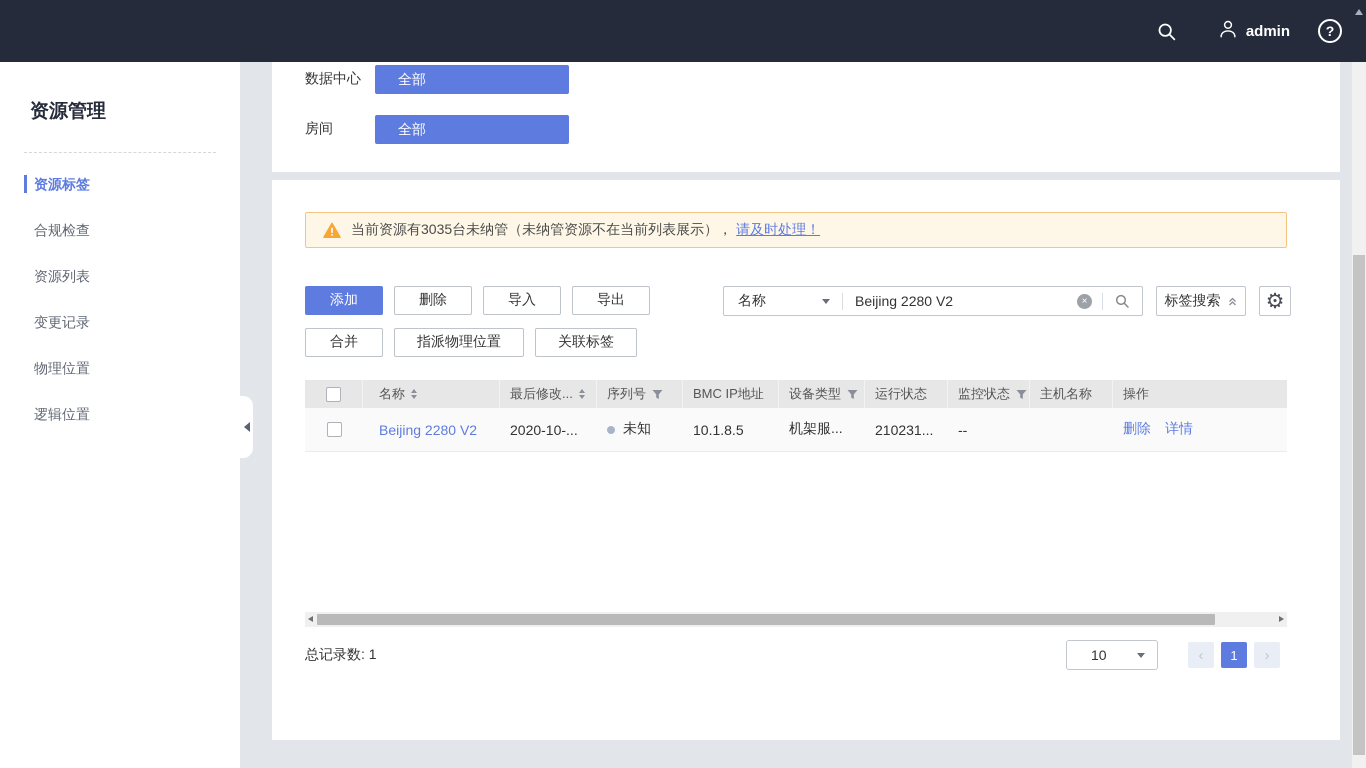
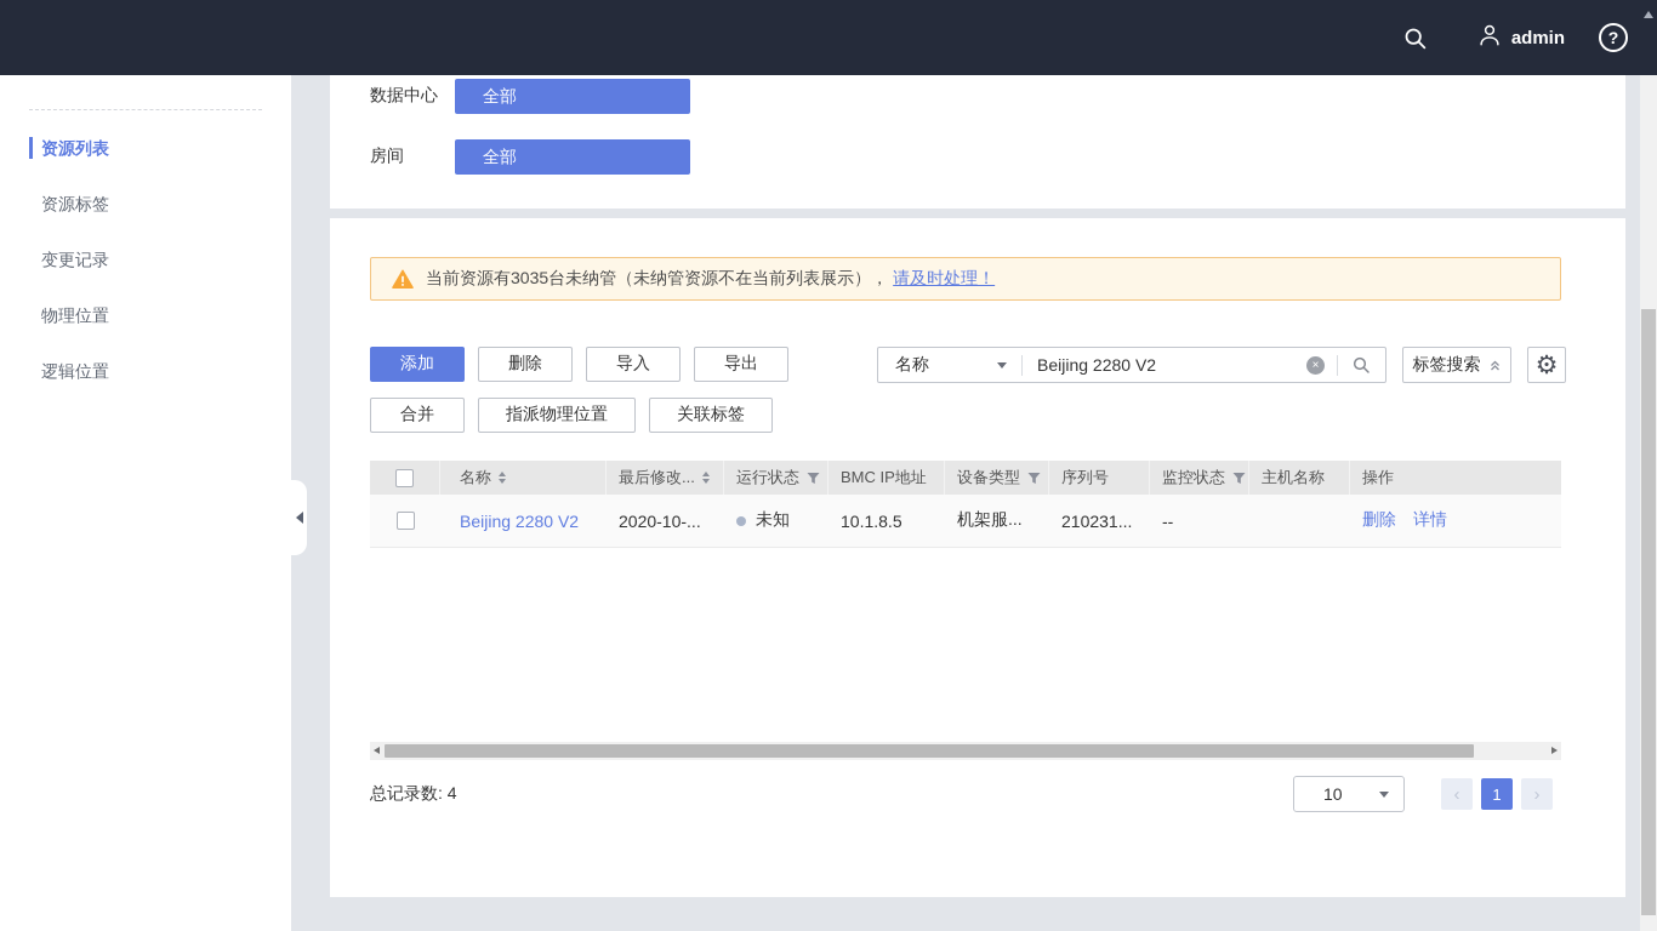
  admin
  ?
- 资源管理
- 资源标签
+ 资源列表
- 合规检查
- 资源列表
+ 资源标签
  变更记录
  物理位置
  逻辑位置
  数据中心
  全部
  房间
  全部
  当前资源有3035台未纳管（未纳管资源不在当前列表展示），
  请及时处理！
  添加
  删除
  导入
  导出
  合并
  指派物理位置
  关联标签
  名称
  Beijing 2280 V2
  ×
  标签搜索
  ⚙
  名称
  最后修改...
- 序列号
+ 运行状态
  BMC IP地址
  设备类型
- 运行状态
+ 序列号
  监控状态
  主机名称
  操作
  Beijing 2280 V2
  2020-10-...
  未知
  10.1.8.5
  机架服...
  210231...
  --
  删除
  详情
- 总记录数: 1
+ 总记录数: 4
  10
  ‹
  1
  ›
